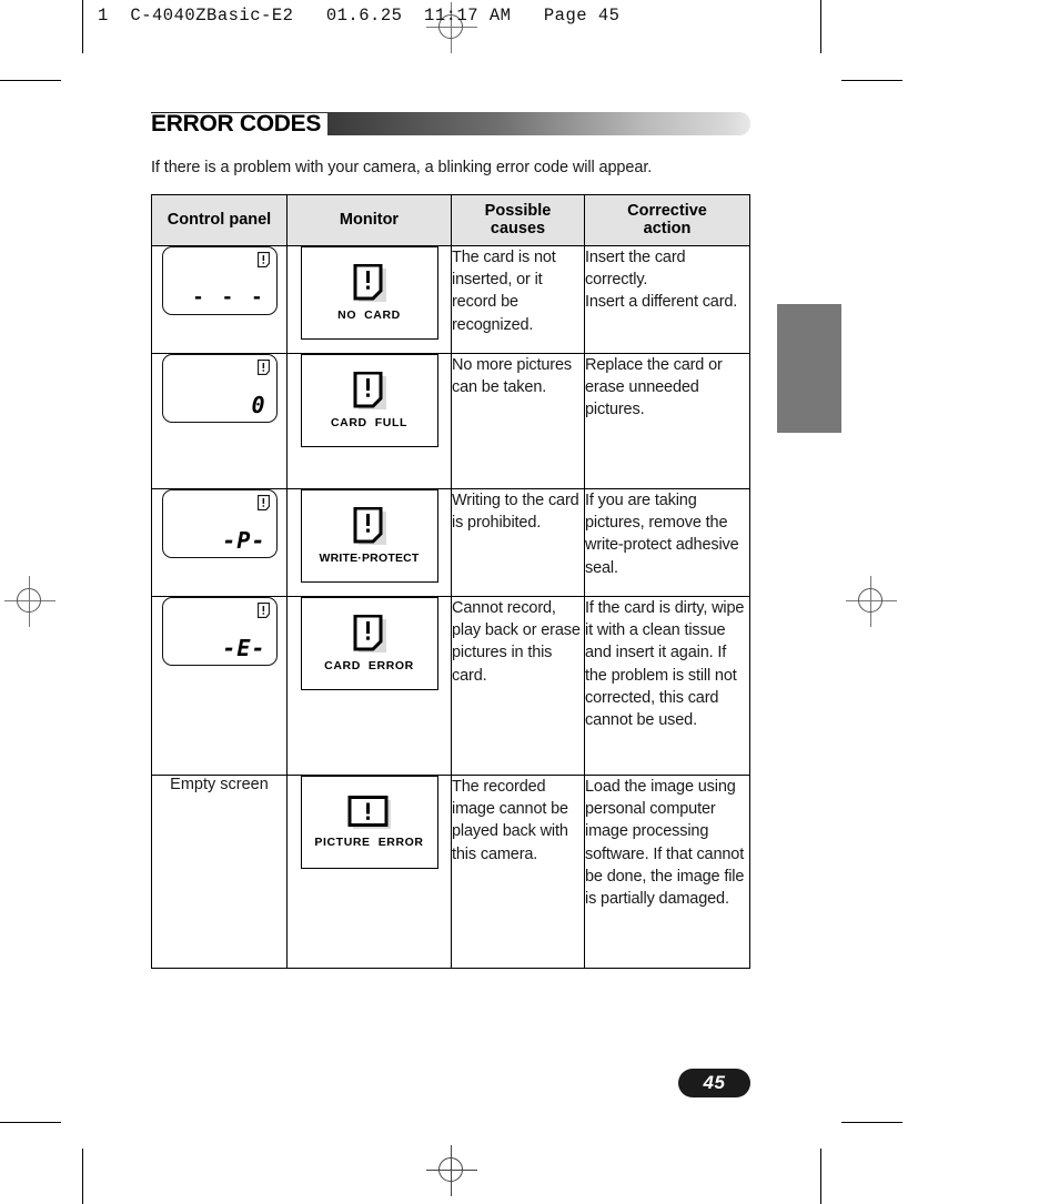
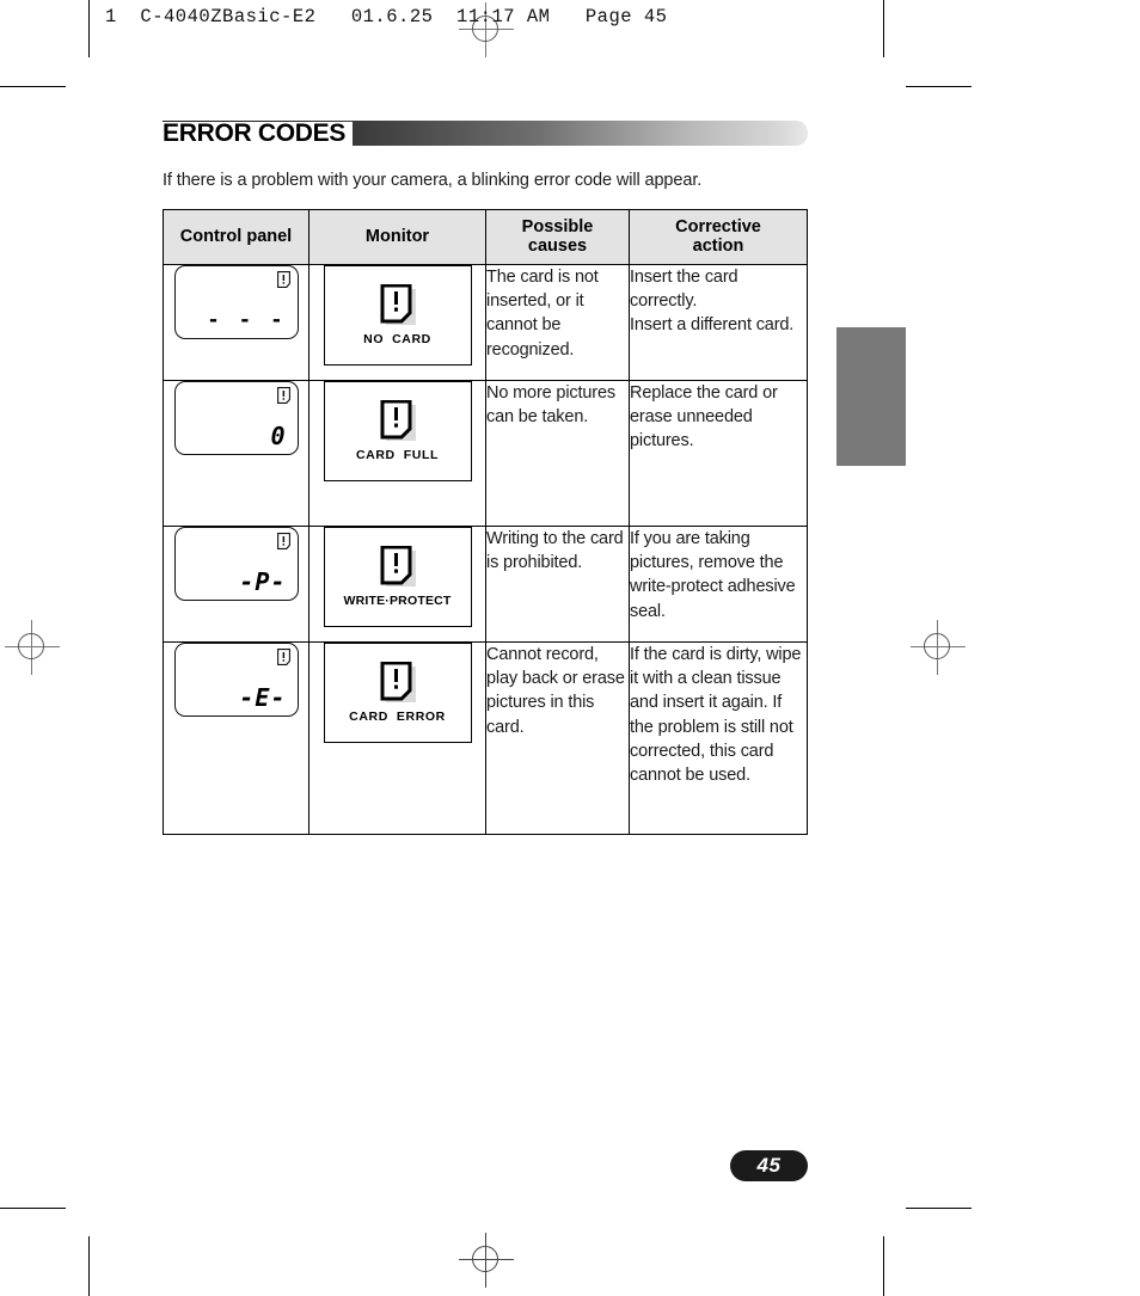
  1 C-4040ZBasic-E2 01.6.25 11:17 AM Page 45
  ERROR CODES
  If there is a problem with your camera, a blinking error code will appear.
  Control panel	Monitor	Possible causes	Corrective action
- - - -	NO CARD	The card is not inserted, or it record be recognized.	Insert the card correctly. Insert a different card.
+ - - -	NO CARD	The card is not inserted, or it cannot be recognized.	Insert the card correctly. Insert a different card.
  0	CARD FULL	No more pictures can be taken.	Replace the card or erase unneeded pictures.
  -P-	WRITE·PROTECT	Writing to the card is prohibited.	If you are taking pictures, remove the write-protect adhesive seal.
  -E-	CARD ERROR	Cannot record, play back or erase pictures in this card.	If the card is dirty, wipe it with a clean tissue and insert it again. If the problem is still not corrected, this card cannot be used.
- Empty screen	PICTURE ERROR	The recorded image cannot be played back with this camera.	Load the image using personal computer image processing software. If that cannot be done, the image file is partially damaged.
  45
